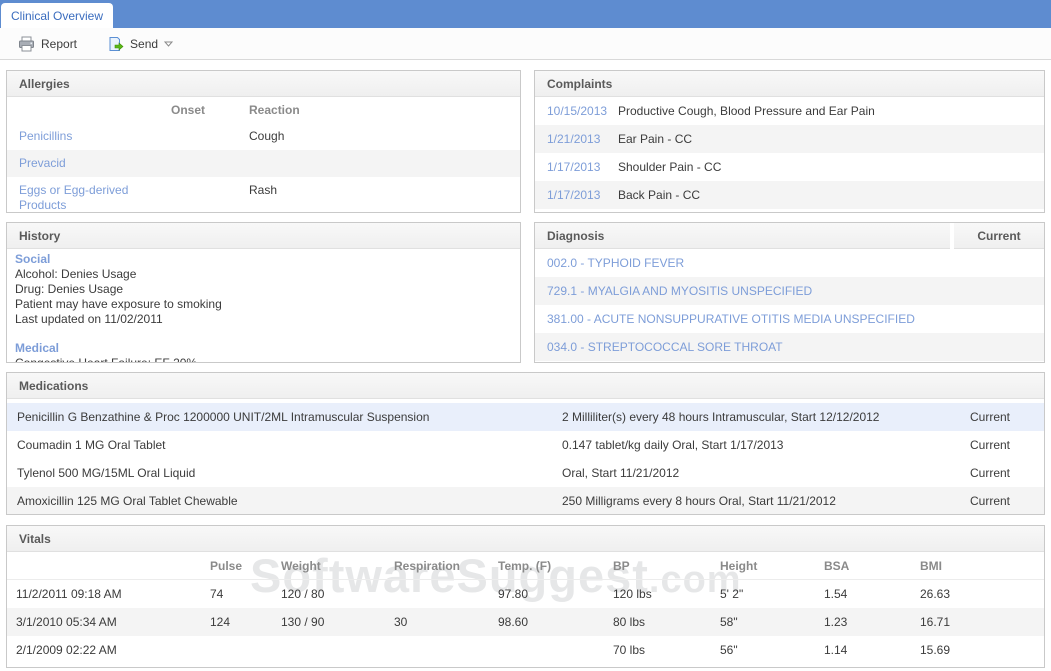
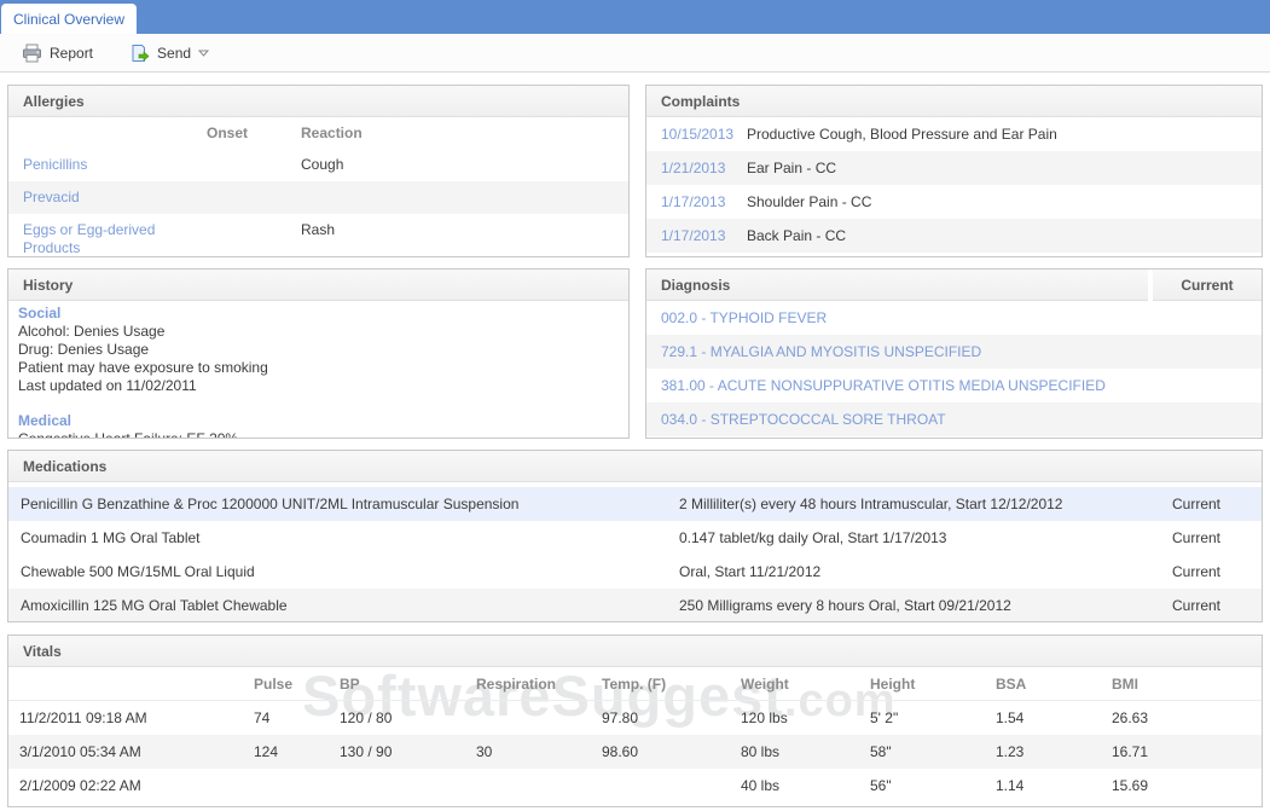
  Clinical Overview
  Report
  Send
  Allergies
  Onset
  Reaction
  Penicillins
  Cough
  Prevacid
  Eggs or Egg-derived Products
  Rash
  Complaints
  10/15/2013
  Productive Cough, Blood Pressure and Ear Pain
  1/21/2013
  Ear Pain - CC
  1/17/2013
  Shoulder Pain - CC
  1/17/2013
  Back Pain - CC
  History
  Social
  Alcohol: Denies Usage
  Drug: Denies Usage
  Patient may have exposure to smoking
  Last updated on 11/02/2011
  Medical
  Diagnosis
  Current
  002.0 - TYPHOID FEVER
  729.1 - MYALGIA AND MYOSITIS UNSPECIFIED
  381.00 - ACUTE NONSUPPURATIVE OTITIS MEDIA UNSPECIFIED
  034.0 - STREPTOCOCCAL SORE THROAT
  Medications
  Penicillin G Benzathine & Proc 1200000 UNIT/2ML Intramuscular Suspension
  2 Milliliter(s) every 48 hours Intramuscular, Start 12/12/2012
  Current
  Coumadin 1 MG Oral Tablet
  0.147 tablet/kg daily Oral, Start 1/17/2013
  Current
- Tylenol 500 MG/15ML Oral Liquid
+ Chewable 500 MG/15ML Oral Liquid
  Oral, Start 11/21/2012
  Current
  Amoxicillin 125 MG Oral Tablet Chewable
- 250 Milligrams every 8 hours Oral, Start 11/21/2012
+ 250 Milligrams every 8 hours Oral, Start 09/21/2012
  Current
  Vitals
  SoftwareSuggest.com
  Pulse
- Weight
+ BP
  Respiration
  Temp. (F)
- BP
+ Weight
  Height
  BSA
  BMI
  11/2/2011 09:18 AM
  74
  120 / 80
  97.80
  120 lbs
  5' 2"
  1.54
  26.63
  3/1/2010 05:34 AM
  124
  130 / 90
  30
  98.60
  80 lbs
  58"
  1.23
  16.71
  2/1/2009 02:22 AM
- 70 lbs
+ 40 lbs
  56"
  1.14
  15.69
